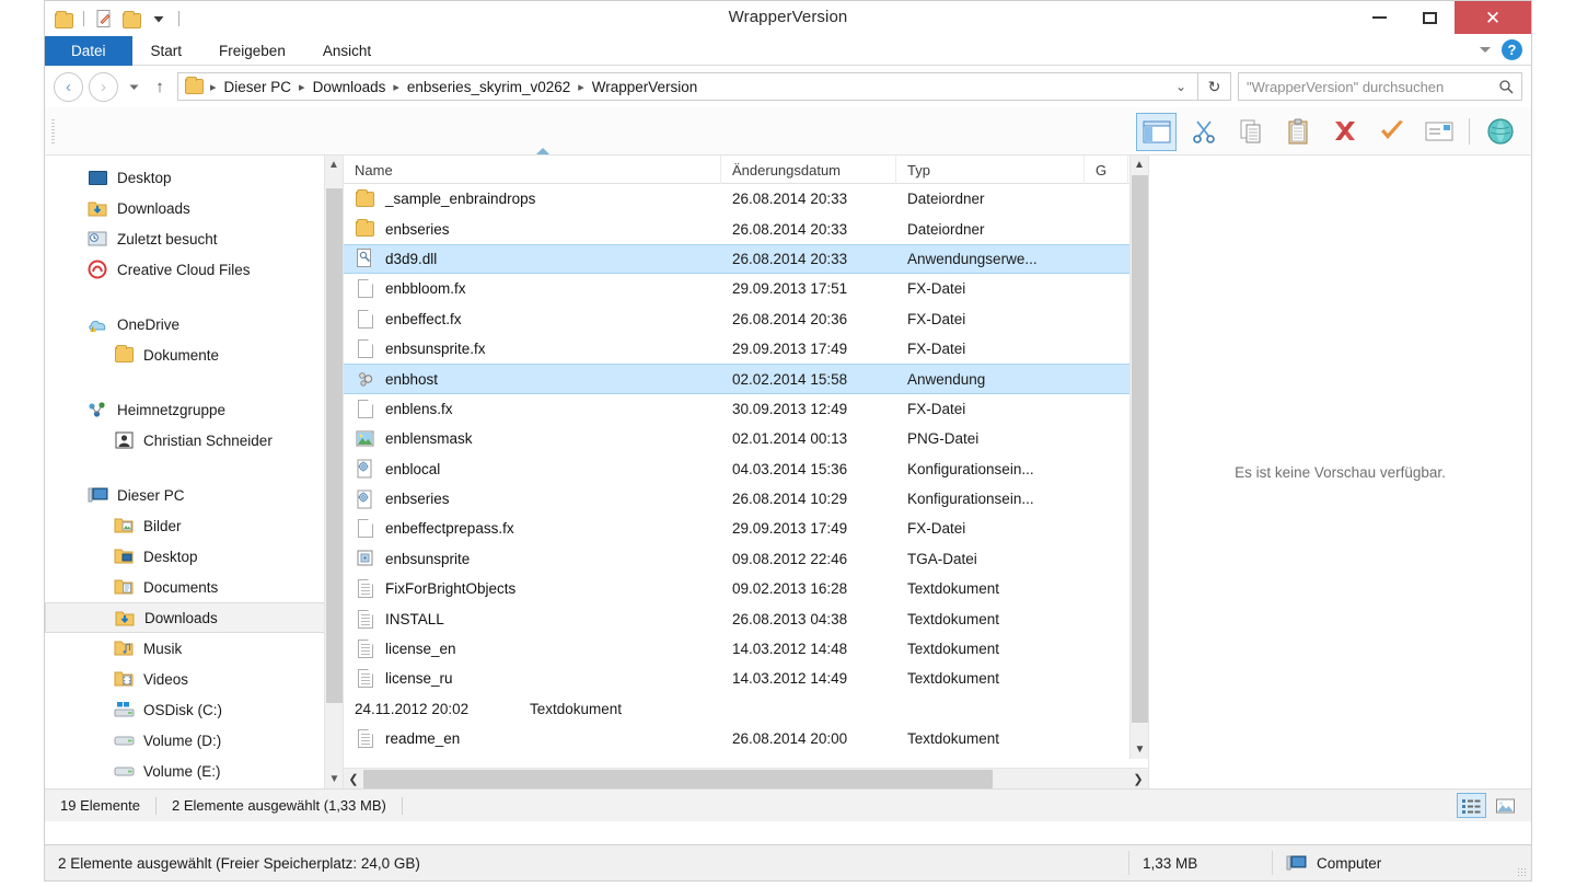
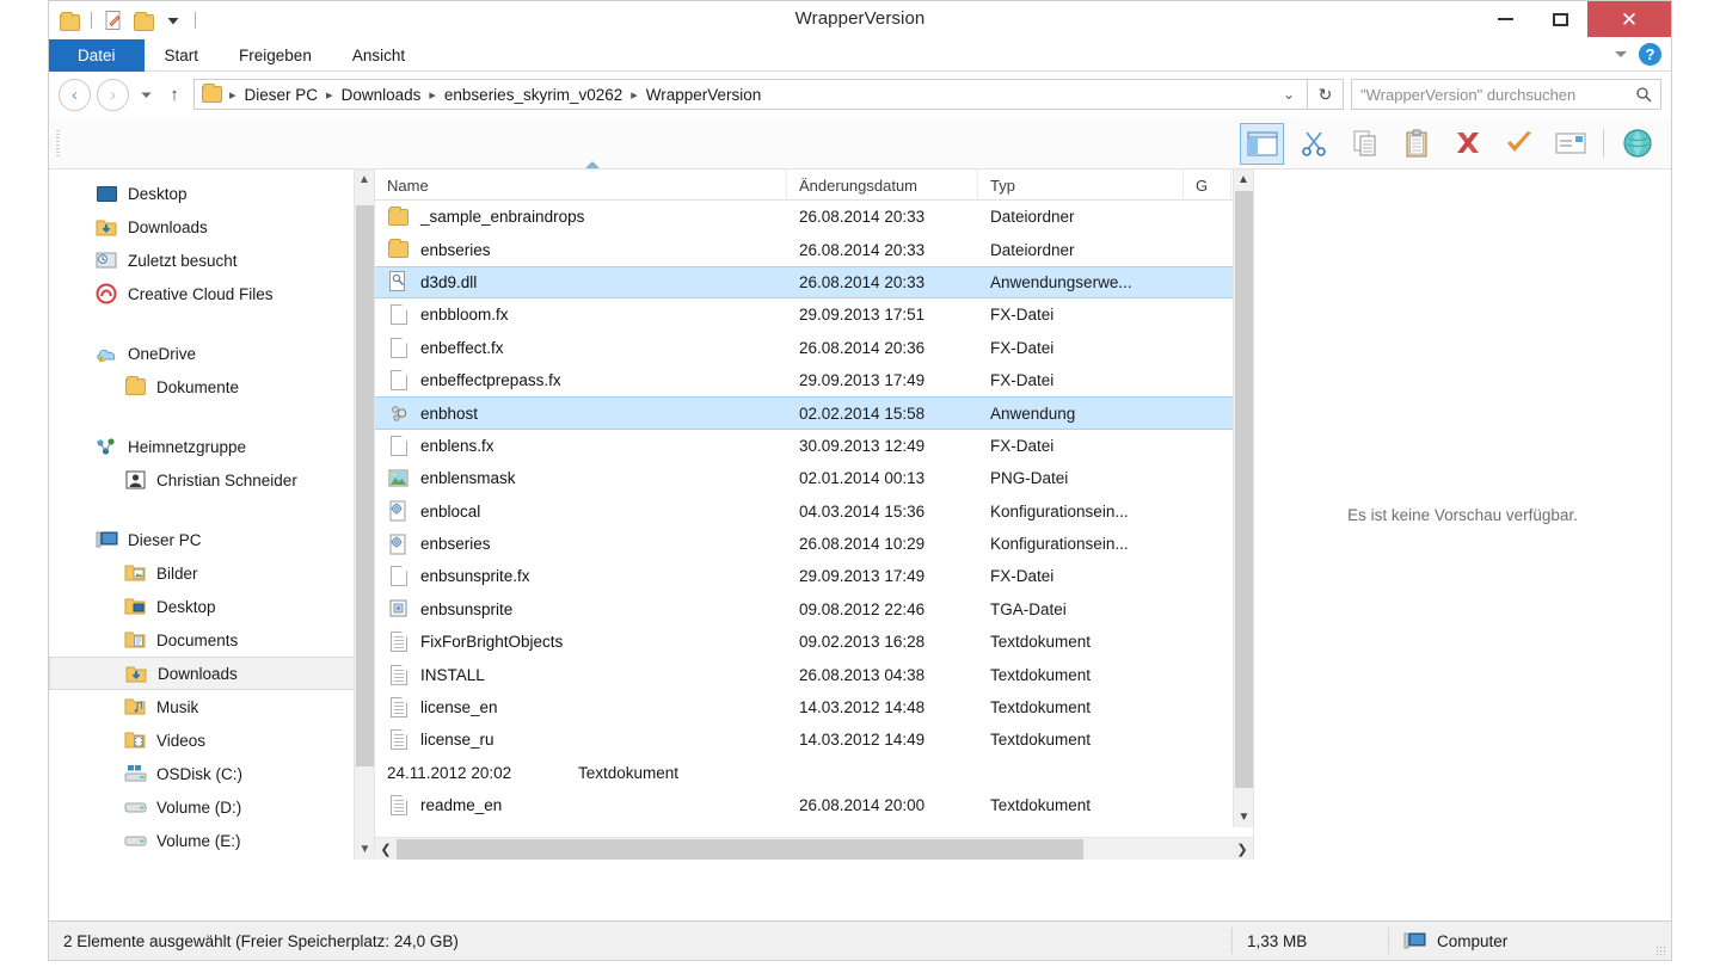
  WrapperVersion
  ✕
  Datei
  Start
  Freigeben
  Ansicht
  ?
  ‹
  ›
  ↑
  ▸
  Dieser PC
  ▸
  Downloads
  ▸
  enbseries_skyrim_v0262
  ▸
  WrapperVersion
  ⌄
  ↻
  "WrapperVersion" durchsuchen
  Desktop
  Downloads
  Zuletzt besucht
  Creative Cloud Files
  OneDrive
  Dokumente
  Heimnetzgruppe
  Christian Schneider
  Dieser PC
  Bilder
  Desktop
  Documents
  Downloads
  Musik
  Videos
  OSDisk (C:)
  Volume (D:)
  Volume (E:)
  ▲
  ▼
  Name
  Änderungsdatum
  Typ
  G
  _sample_enbraindrops
  26.08.2014 20:33
  Dateiordner
  enbseries
  26.08.2014 20:33
  Dateiordner
  d3d9.dll
  26.08.2014 20:33
  Anwendungserwe...
  enbbloom.fx
  29.09.2013 17:51
  FX-Datei
  enbeffect.fx
  26.08.2014 20:36
  FX-Datei
- enbsunsprite.fx
+ enbeffectprepass.fx
  29.09.2013 17:49
  FX-Datei
  enbhost
  02.02.2014 15:58
  Anwendung
  enblens.fx
  30.09.2013 12:49
  FX-Datei
  enblensmask
  02.01.2014 00:13
  PNG-Datei
  enblocal
  04.03.2014 15:36
  Konfigurationsein...
  enbseries
  26.08.2014 10:29
  Konfigurationsein...
- enbeffectprepass.fx
+ enbsunsprite.fx
  29.09.2013 17:49
  FX-Datei
  enbsunsprite
  09.08.2012 22:46
  TGA-Datei
  FixForBrightObjects
  09.02.2013 16:28
  Textdokument
  INSTALL
  26.08.2013 04:38
  Textdokument
  license_en
  14.03.2012 14:48
  Textdokument
  license_ru
  14.03.2012 14:49
  Textdokument
  24.11.2012 20:02
  Textdokument
  readme_en
  26.08.2014 20:00
  Textdokument
  ▲
  ▼
  ❮
  ❯
  Es ist keine Vorschau verfügbar.
- 19 Elemente
- 2 Elemente ausgewählt (1,33 MB)
  2 Elemente ausgewählt (Freier Speicherplatz: 24,0 GB)
  1,33 MB
  Computer
